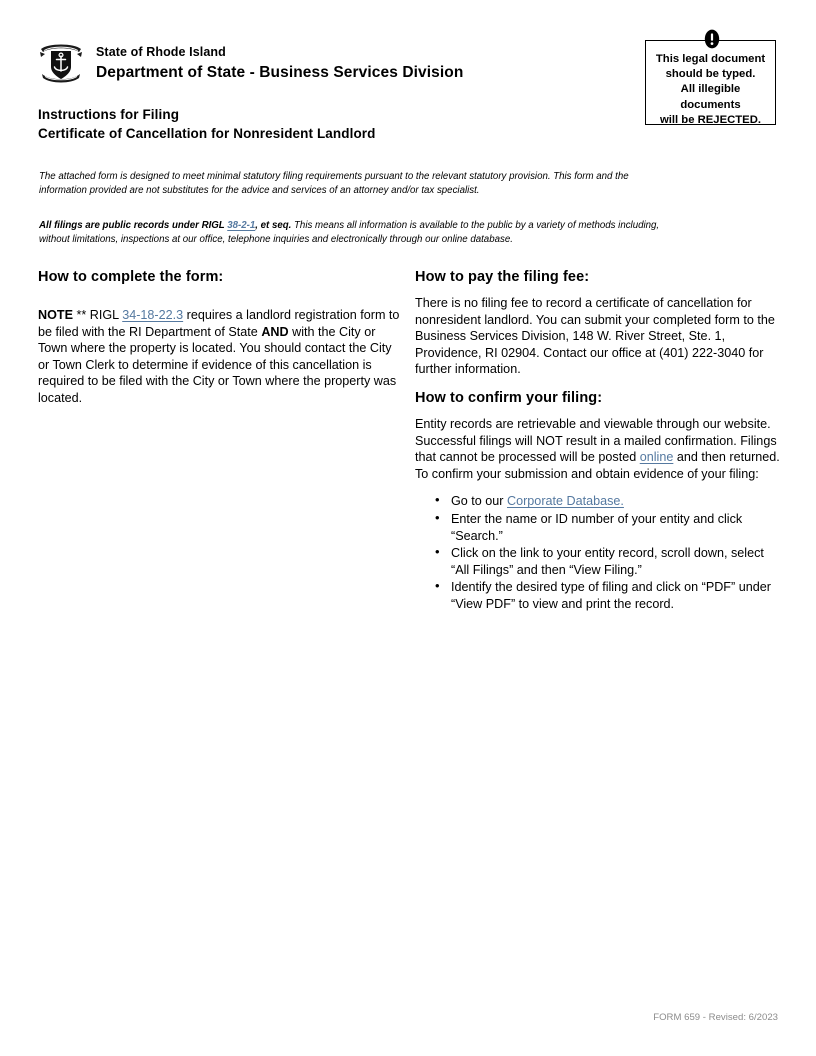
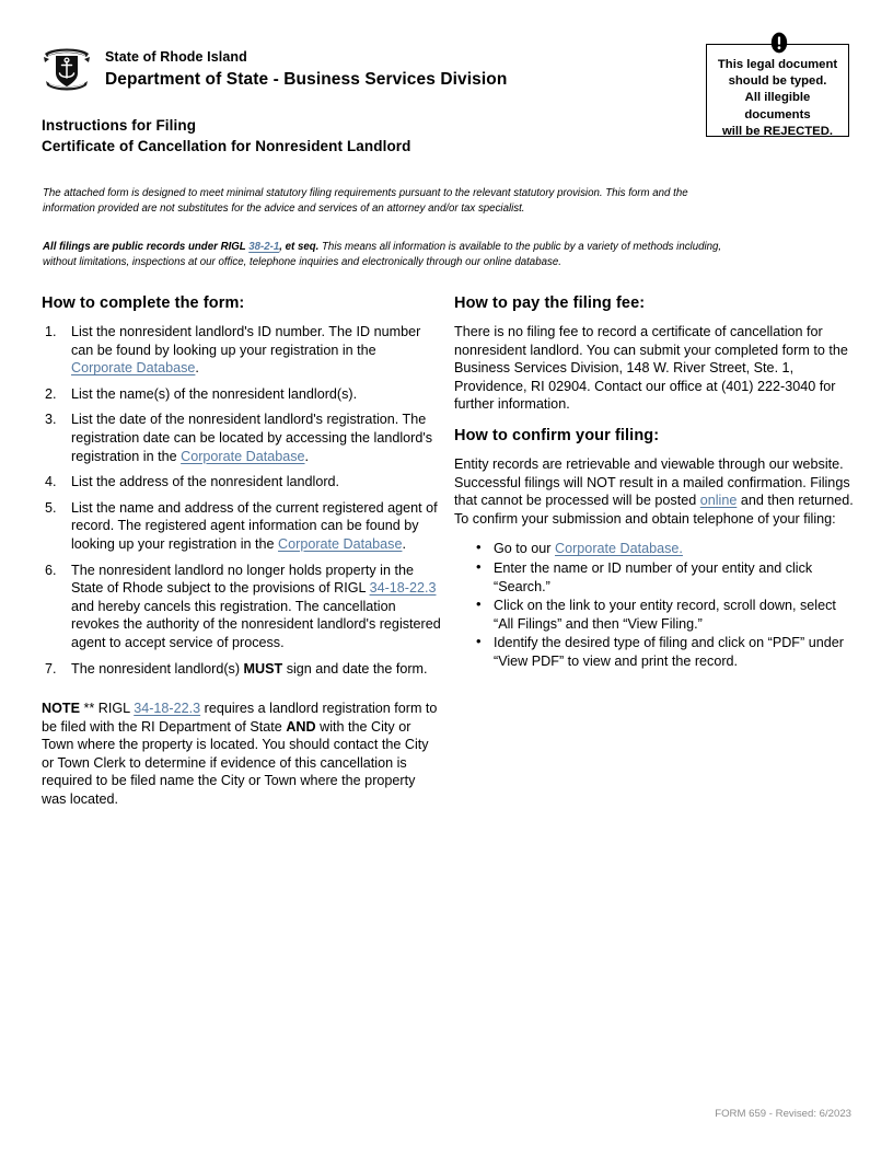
  State of Rhode Island
  Department of State - Business Services Division
  This legal document
  should be typed.
  All illegible
  documents
  will be REJECTED.
  Instructions for Filing
  Certificate of Cancellation for Nonresident Landlord
  The attached form is designed to meet minimal statutory filing requirements pursuant to the relevant statutory provision. This form and the information provided are not substitutes for the advice and services of an attorney and/or tax specialist.
  All filings are public records under RIGL 38-2-1, et seq. This means all information is available to the public by a variety of methods including, without limitations, inspections at our office, telephone inquiries and electronically through our online database.
  How to complete the form:
+ 1.
+ List the nonresident landlord's ID number. The ID number can be found by looking up your registration in the Corporate Database.
+ 2.
+ List the name(s) of the nonresident landlord(s).
+ 3.
+ List the date of the nonresident landlord's registration. The registration date can be located by accessing the landlord's registration in the Corporate Database.
+ 4.
+ List the address of the nonresident landlord.
+ 5.
+ List the name and address of the current registered agent of record. The registered agent information can be found by looking up your registration in the Corporate Database.
+ 6.
+ The nonresident landlord no longer holds property in the State of Rhode subject to the provisions of RIGL 34-18-22.3 and hereby cancels this registration. The cancellation revokes the authority of the nonresident landlord's registered agent to accept service of process.
+ 7.
+ The nonresident landlord(s) MUST sign and date the form.
- NOTE ** RIGL 34-18-22.3 requires a landlord registration form to be filed with the RI Department of State AND with the City or Town where the property is located. You should contact the City or Town Clerk to determine if evidence of this cancellation is required to be filed with the City or Town where the property was located.
+ NOTE ** RIGL 34-18-22.3 requires a landlord registration form to be filed with the RI Department of State AND with the City or Town where the property is located. You should contact the City or Town Clerk to determine if evidence of this cancellation is required to be filed name the City or Town where the property was located.
  How to pay the filing fee:
  There is no filing fee to record a certificate of cancellation for nonresident landlord. You can submit your completed form to the Business Services Division, 148 W. River Street, Ste. 1, Providence, RI 02904. Contact our office at (401) 222-3040 for further information.
  How to confirm your filing:
- Entity records are retrievable and viewable through our website. Successful filings will NOT result in a mailed confirmation. Filings that cannot be processed will be posted online and then returned. To confirm your submission and obtain evidence of your filing:
+ Entity records are retrievable and viewable through our website. Successful filings will NOT result in a mailed confirmation. Filings that cannot be processed will be posted online and then returned. To confirm your submission and obtain telephone of your filing:
  •
  Go to our Corporate Database.
  •
  Enter the name or ID number of your entity and click “Search.”
  •
  Click on the link to your entity record, scroll down, select “All Filings” and then “View Filing.”
  •
  Identify the desired type of filing and click on “PDF” under “View PDF” to view and print the record.
  FORM 659 - Revised: 6/2023
